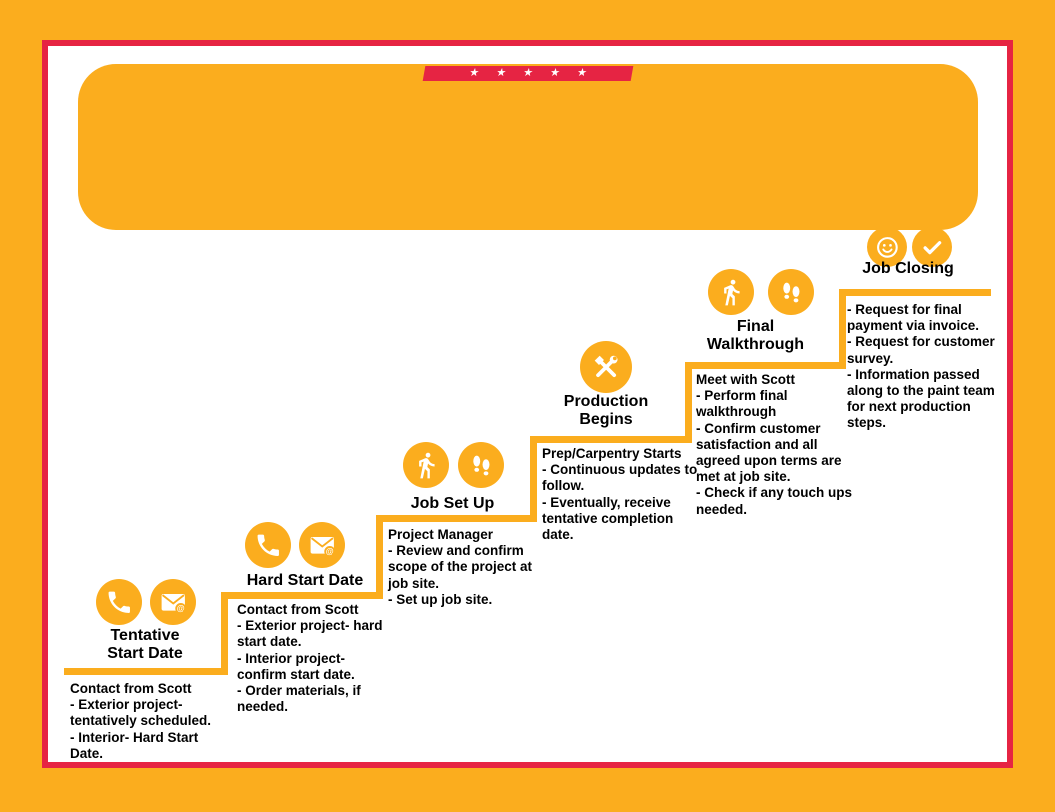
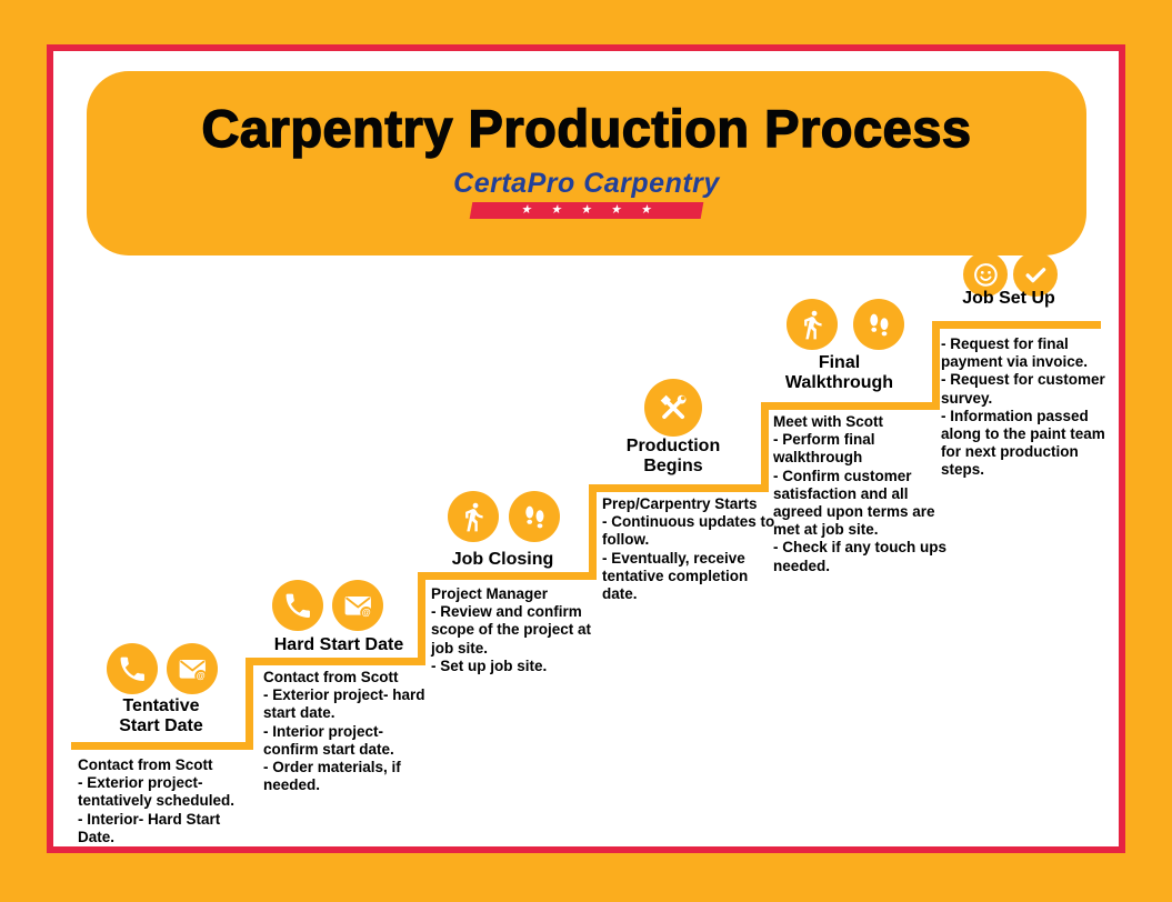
+ Carpentry Production Process
+ CertaPro Carpentry
  @
  Tentative
  Start Date
  Contact from Scott
  - Exterior project- tentatively scheduled.
  - Interior- Hard Start Date.
  @
  Hard Start Date
  Contact from Scott
  - Exterior project- hard start date.
  - Interior project- confirm start date.
  - Order materials, if needed.
- Job Set Up
+ Job Closing
  Project Manager
  - Review and confirm scope of the project at job site.
  - Set up job site.
  Production
  Begins
  Prep/Carpentry Starts
  - Continuous updates to follow.
  - Eventually, receive tentative completion date.
  Final
  Walkthrough
  Meet with Scott
  - Perform final walkthrough
  - Confirm customer satisfaction and all agreed upon terms are met at job site.
  - Check if any touch ups needed.
- Job Closing
+ Job Set Up
  - Request for final payment via invoice.
  - Request for customer survey.
  - Information passed along to the paint team for next production steps.
